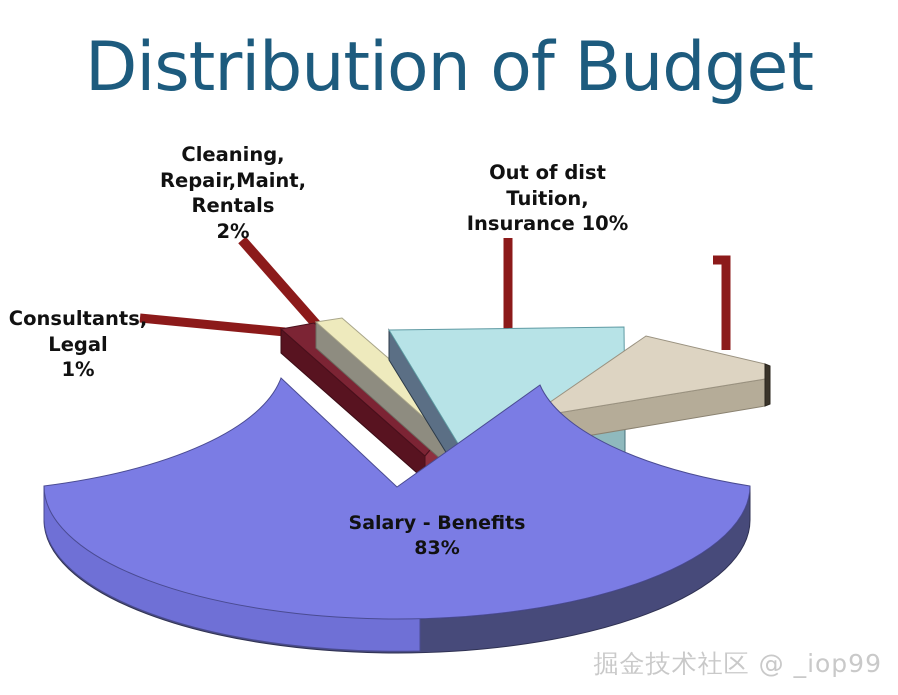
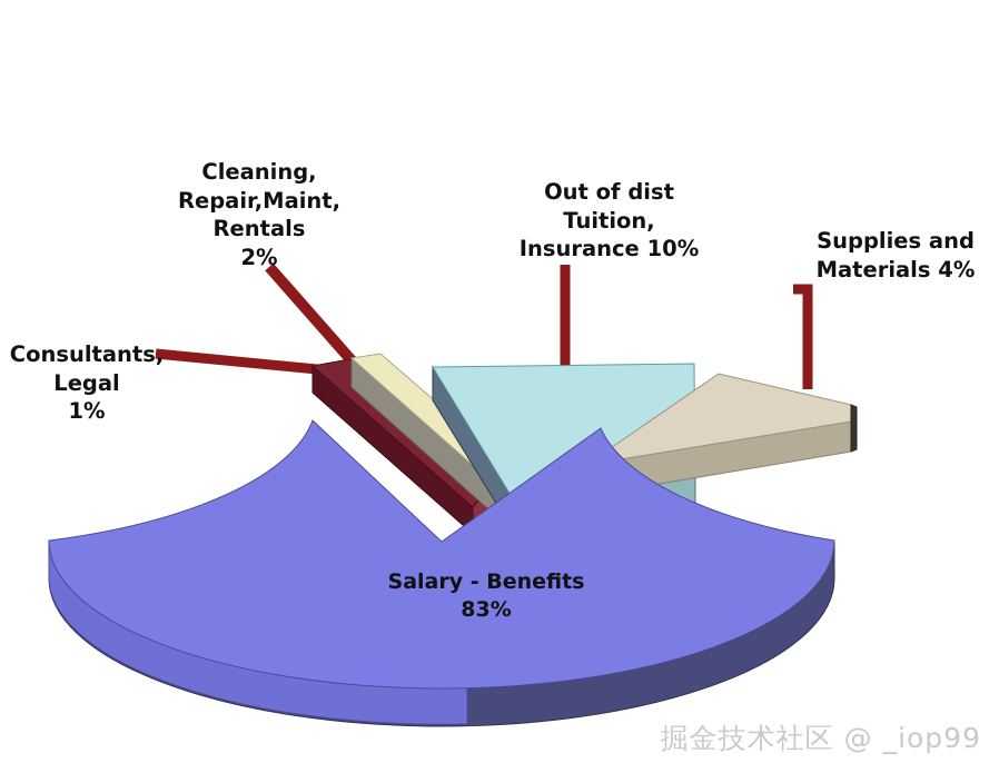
- Distribution of Budget
  Cleaning,
  Repair,Maint,
  Rentals
  2%
  Out of dist
  Tuition,
  Insurance 10%
+ Supplies and
+ Materials 4%
  Consultants,
  Legal
  1%
  Salary - Benefits
  83%
  掘金技术社区 @ _iop99
